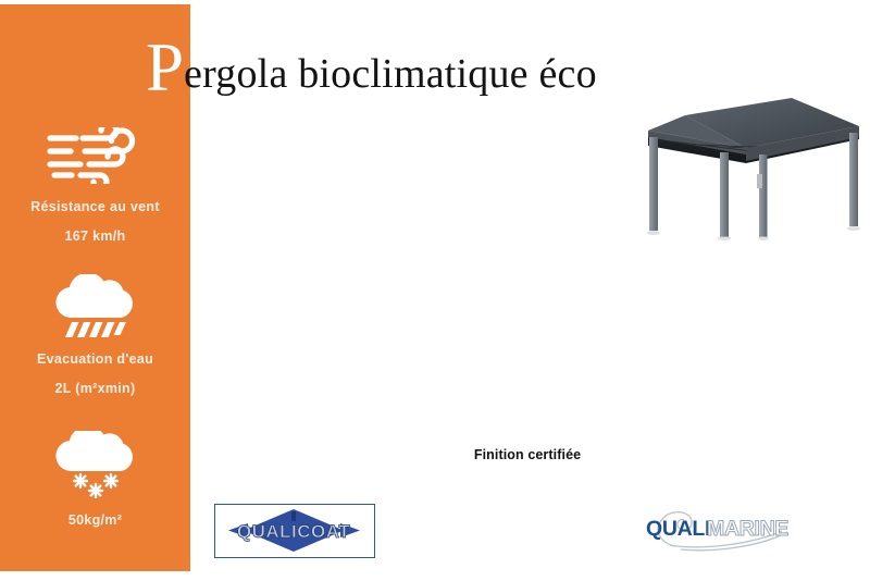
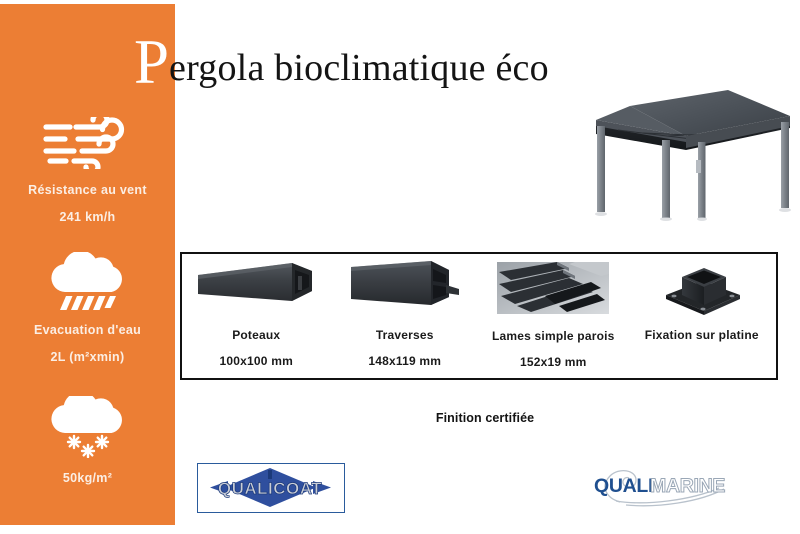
  Résistance au vent
- 167 km/h
+ 241 km/h
  Evacuation d'eau
  2L (m²xmin)
  50kg/m²
  P
  ergola bioclimatique éco
+ Poteaux
+ 100x100 mm
+ Traverses
+ 148x119 mm
+ Lames simple parois
+ 152x19 mm
+ Fixation sur platine
  Finition certifiée
  QUALICOAT
  QUALI
  MARINE
